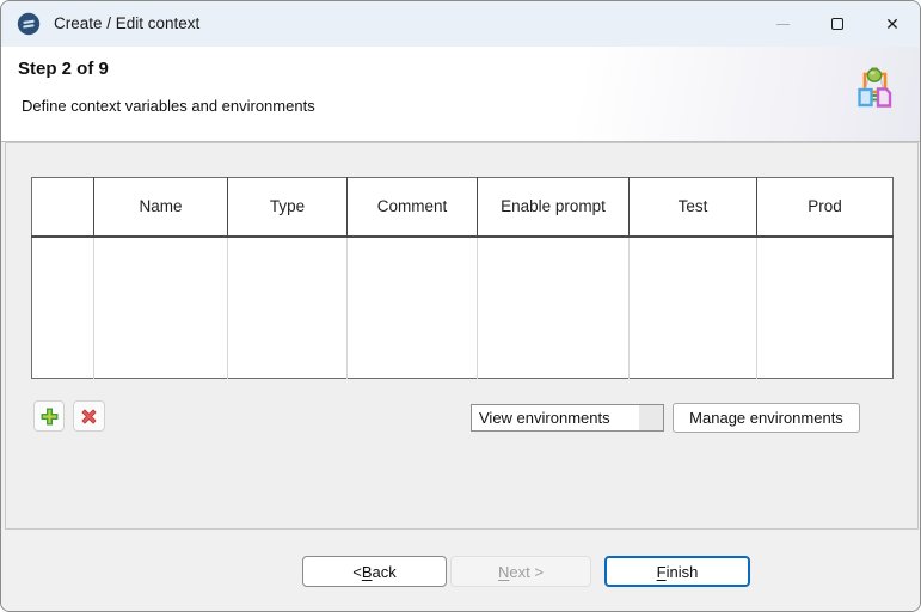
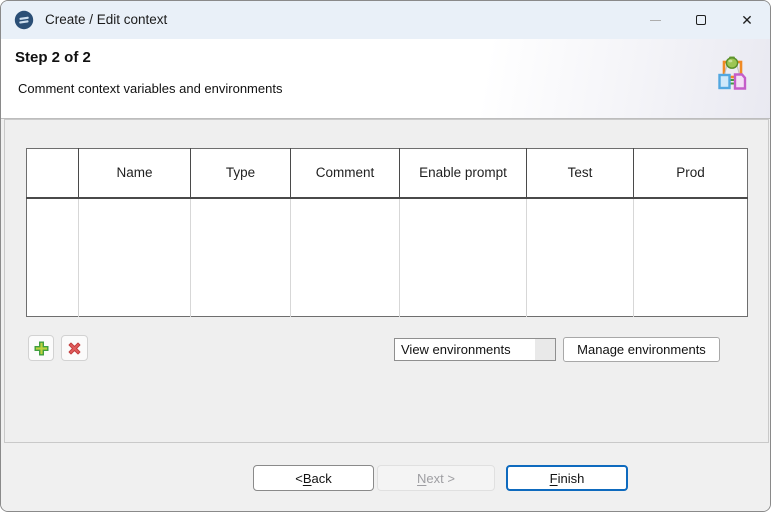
  Create / Edit context
  ✕
- Step 2 of 9
+ Step 2 of 2
- Define context variables and environments
+ Comment context variables and environments
  	Name	Type	Comment	Enable prompt	Test	Prod
  View environments
  Manage environments
  <
  B
  ack
  N
  ext >
  F
  inish
